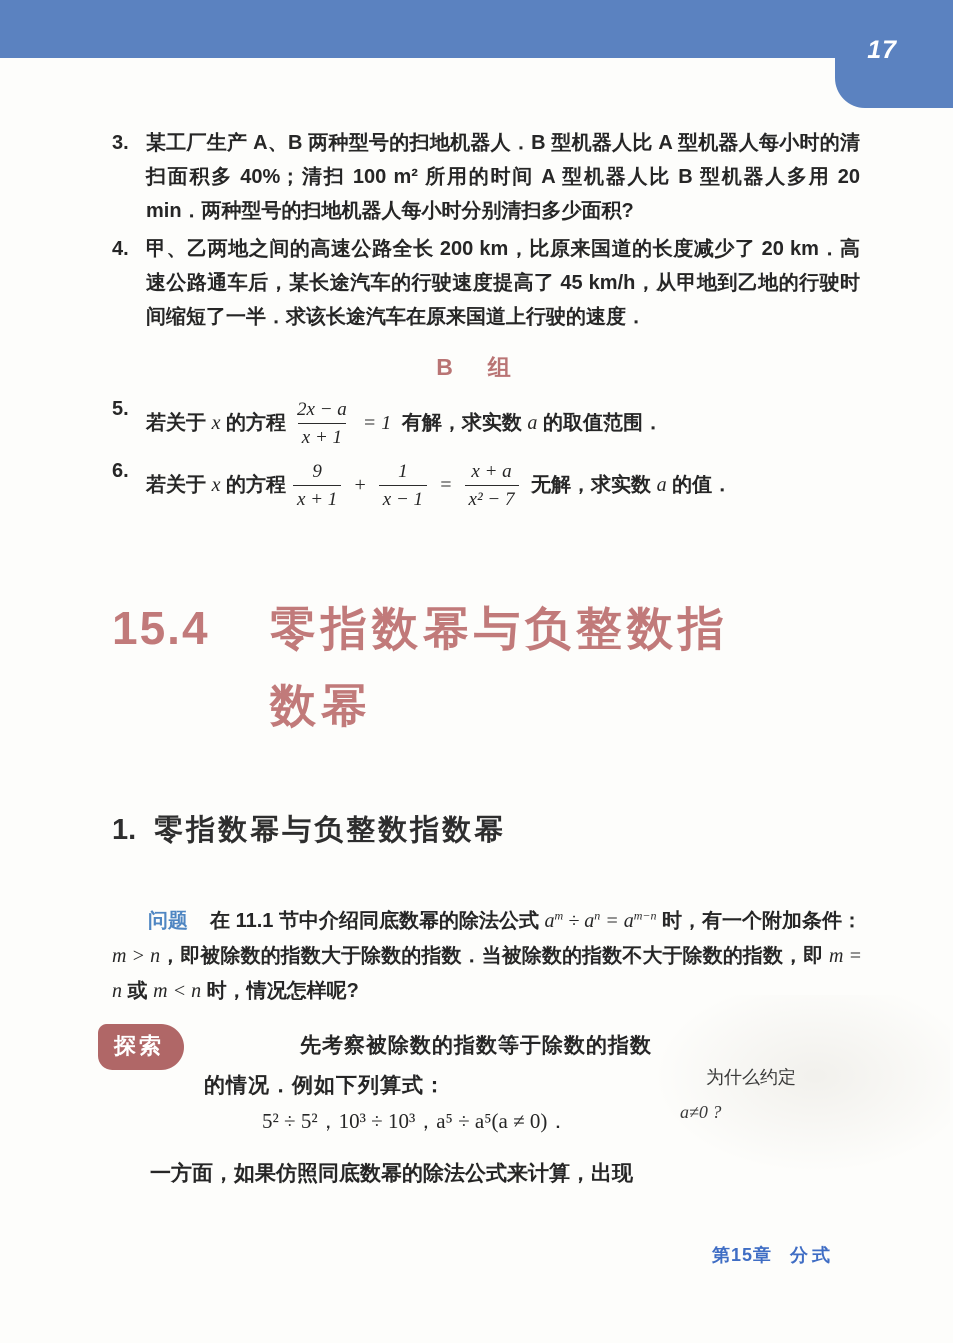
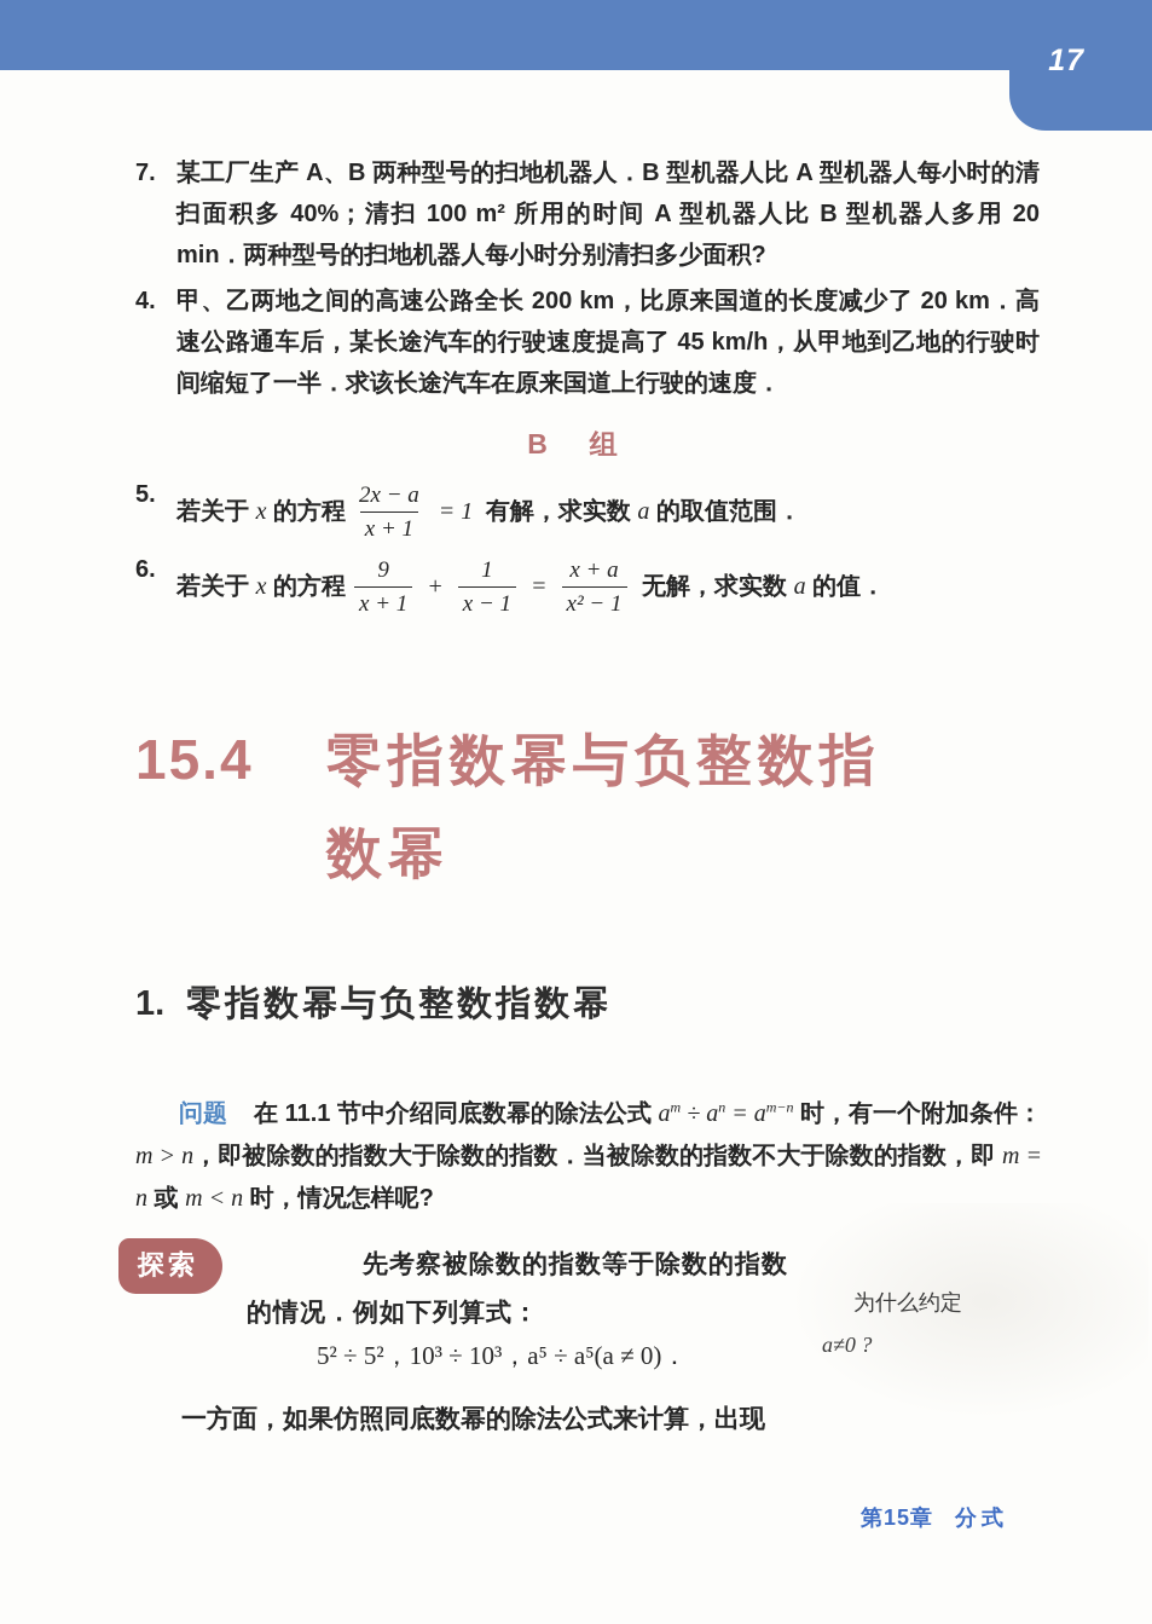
  17
- 3.
+ 7.
  某工厂生产 A、B 两种型号的扫地机器人．B 型机器人比 A 型机器人每小时的清扫面积多 40%；清扫 100 m² 所用的时间 A 型机器人比 B 型机器人多用 20 min．两种型号的扫地机器人每小时分别清扫多少面积?
  4.
  甲、乙两地之间的高速公路全长 200 km，比原来国道的长度减少了 20 km．高速公路通车后，某长途汽车的行驶速度提高了 45 km/h，从甲地到乙地的行驶时间缩短了一半．求该长途汽车在原来国道上行驶的速度．
  B 组
  5.
  若关于 x 的方程
  2x − a
  x + 1
  = 1 有解，求实数 a 的取值范围．
  6.
  若关于 x 的方程
  9
  x + 1
  +
  1
  x − 1
  =
  x + a
- x² − 7
+ x² − 1
  无解，求实数 a 的值．
  15.4
  零指数幂与负整数指
  数幂
  1. 零指数幂与负整数指数幂
  问题 在 11.1 节中介绍同底数幂的除法公式 am ÷ an = am−n 时，有一个附加条件：m > n，即被除数的指数大于除数的指数．当被除数的指数不大于除数的指数，即 m = n 或 m < n 时，情况怎样呢?
  探索
  先考察被除数的指数等于除数的指数
  的情况．例如下列算式：
  5² ÷ 5²，10³ ÷ 10³，a⁵ ÷ a⁵(a ≠ 0)．
  为什么约定
  a≠0 ?
  一方面，如果仿照同底数幂的除法公式来计算，出现
  第15章 分式
